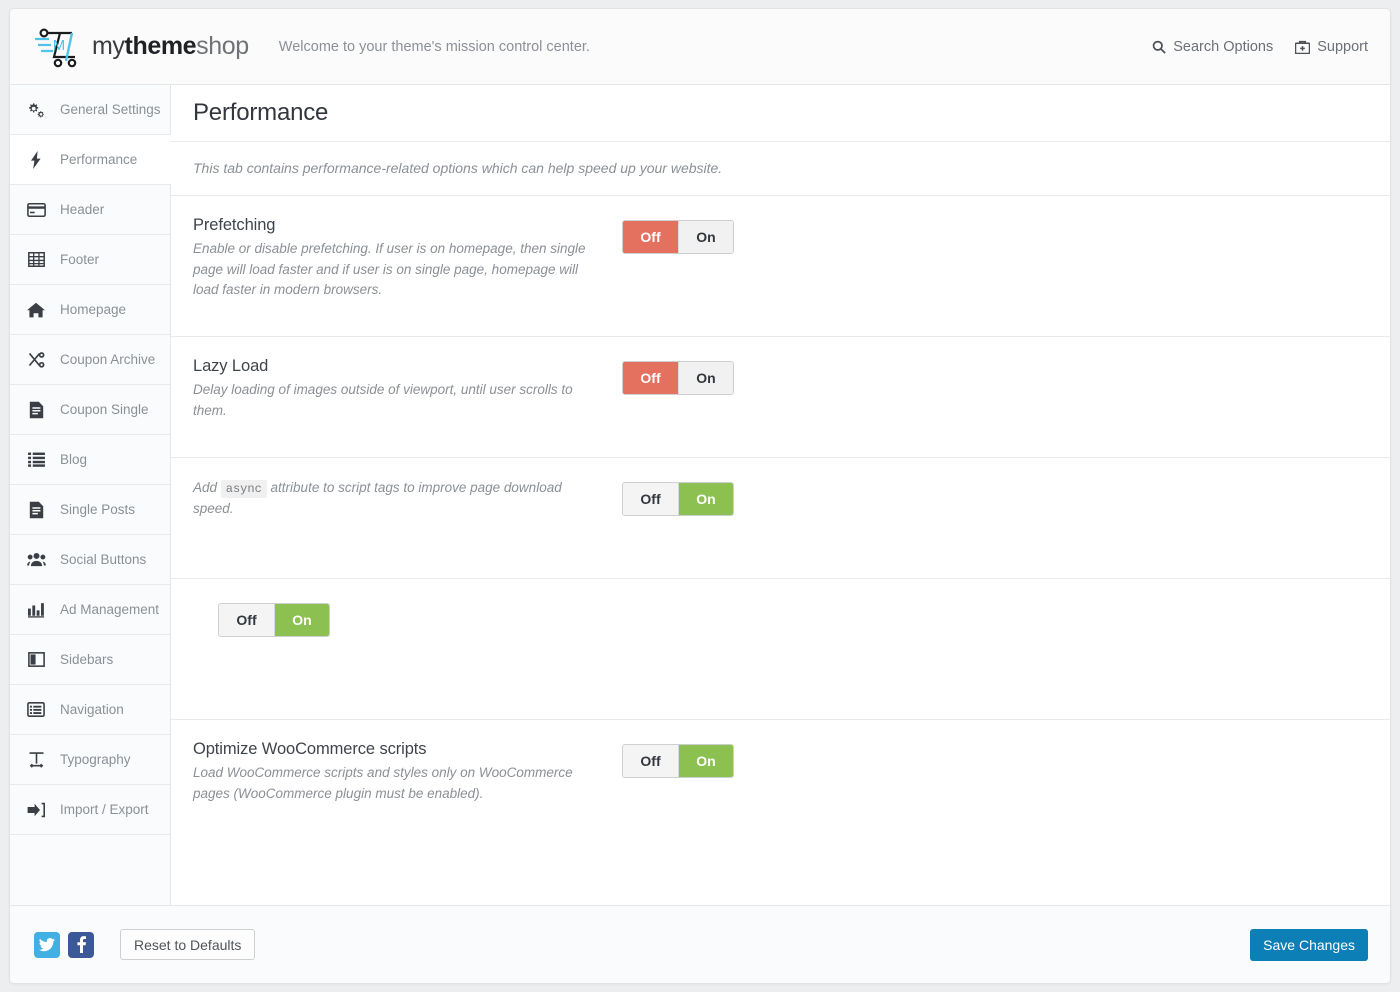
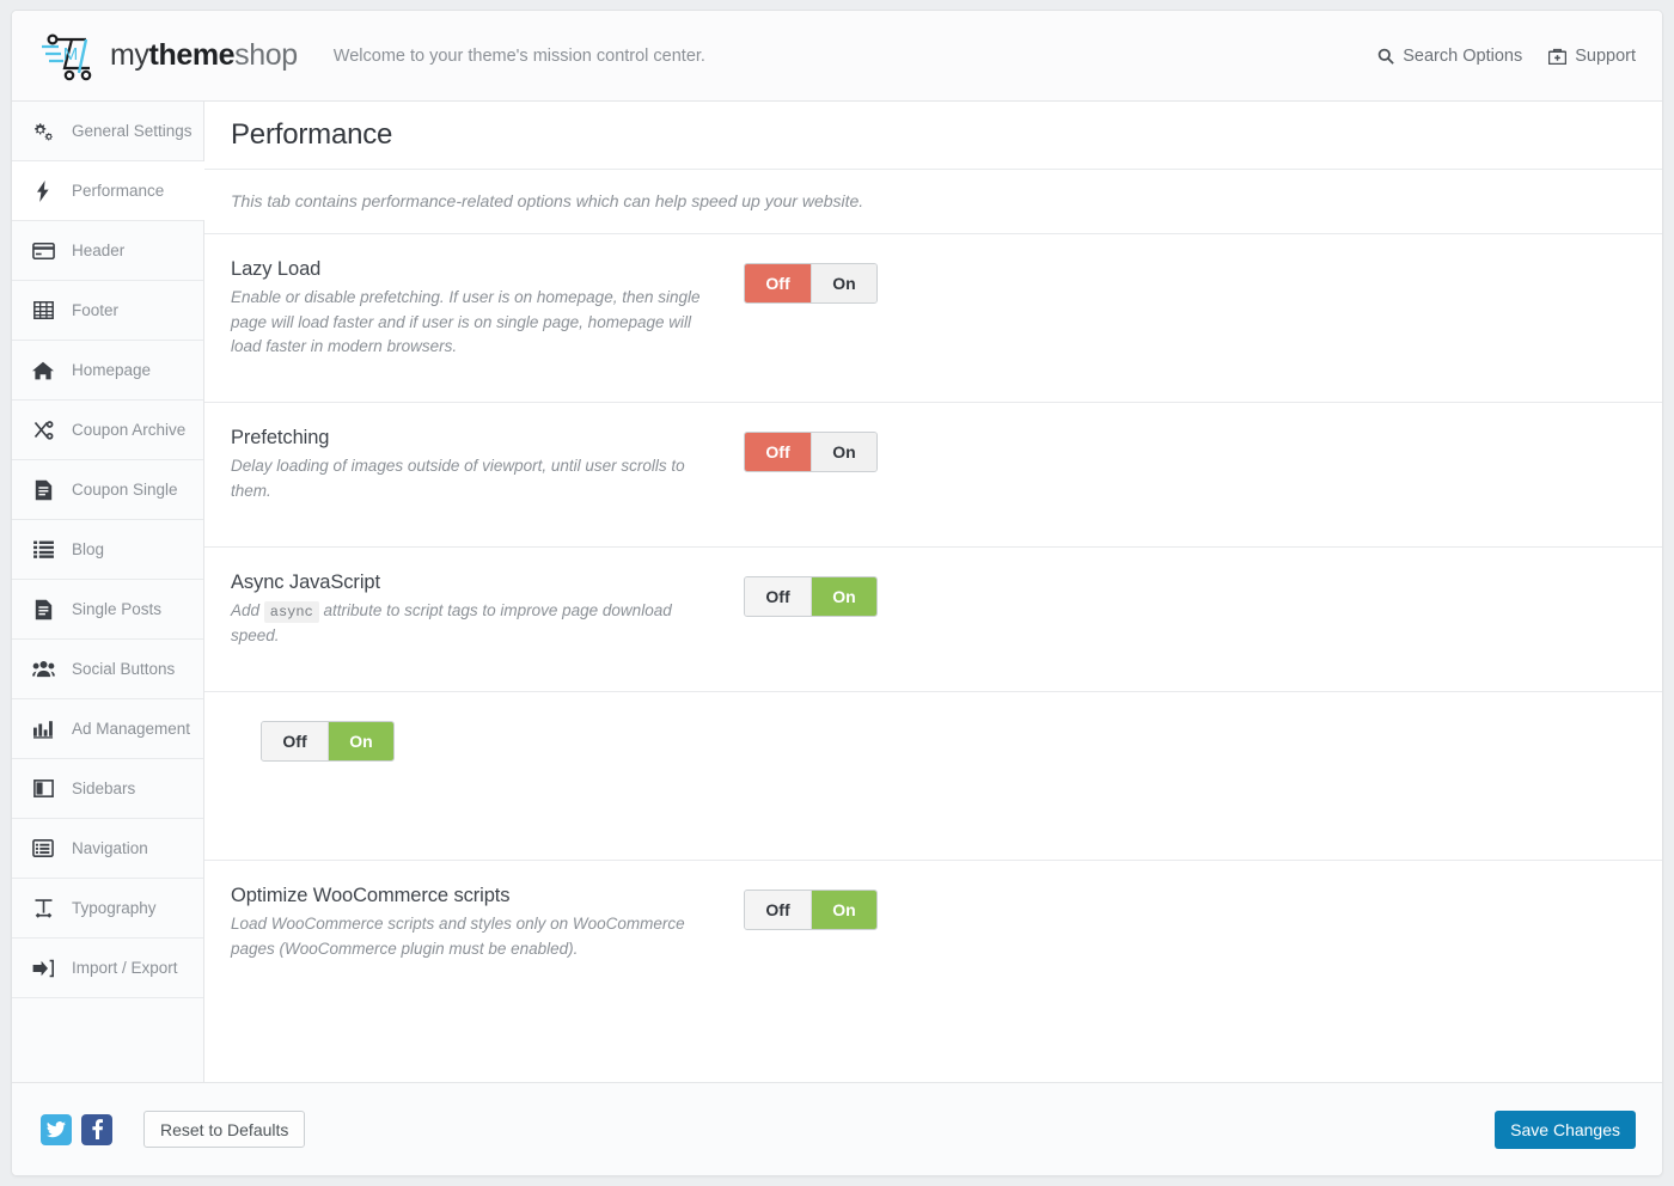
  M
  mythemeshop
  Welcome to your theme's mission control center.
  Search Options
  Support
  General Settings
  Performance
  Header
  Footer
  Homepage
  Coupon Archive
  Coupon Single
  Blog
  Single Posts
  Social Buttons
  Ad Management
  Sidebars
  Navigation
  Typography
  Import / Export
  Performance
  This tab contains performance-related options which can help speed up your website.
- Prefetching
+ Lazy Load
  Enable or disable prefetching. If user is on homepage, then single page will load faster and if user is on single page, homepage will load faster in modern browsers.
  Off
  On
- Lazy Load
+ Prefetching
  Delay loading of images outside of viewport, until user scrolls to them.
  Off
  On
+ Async JavaScript
  Add async attribute to script tags to improve page download speed.
  Off
  On
  Off
  On
  Optimize WooCommerce scripts
  Load WooCommerce scripts and styles only on WooCommerce pages (WooCommerce plugin must be enabled).
  Off
  On
  Reset to Defaults
  Save Changes
